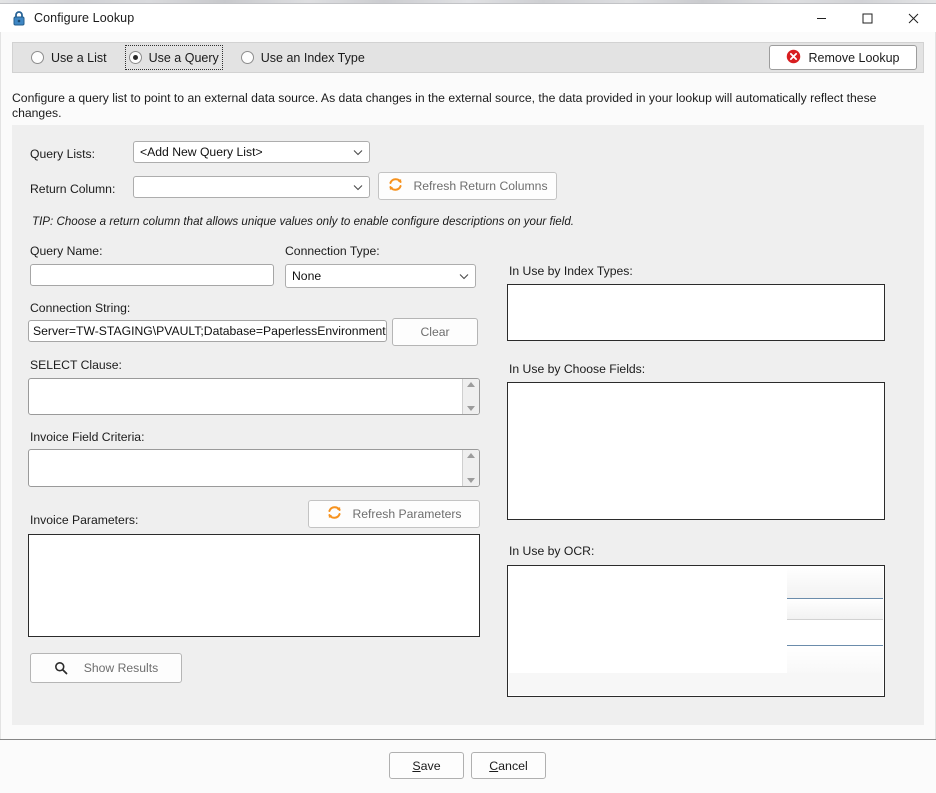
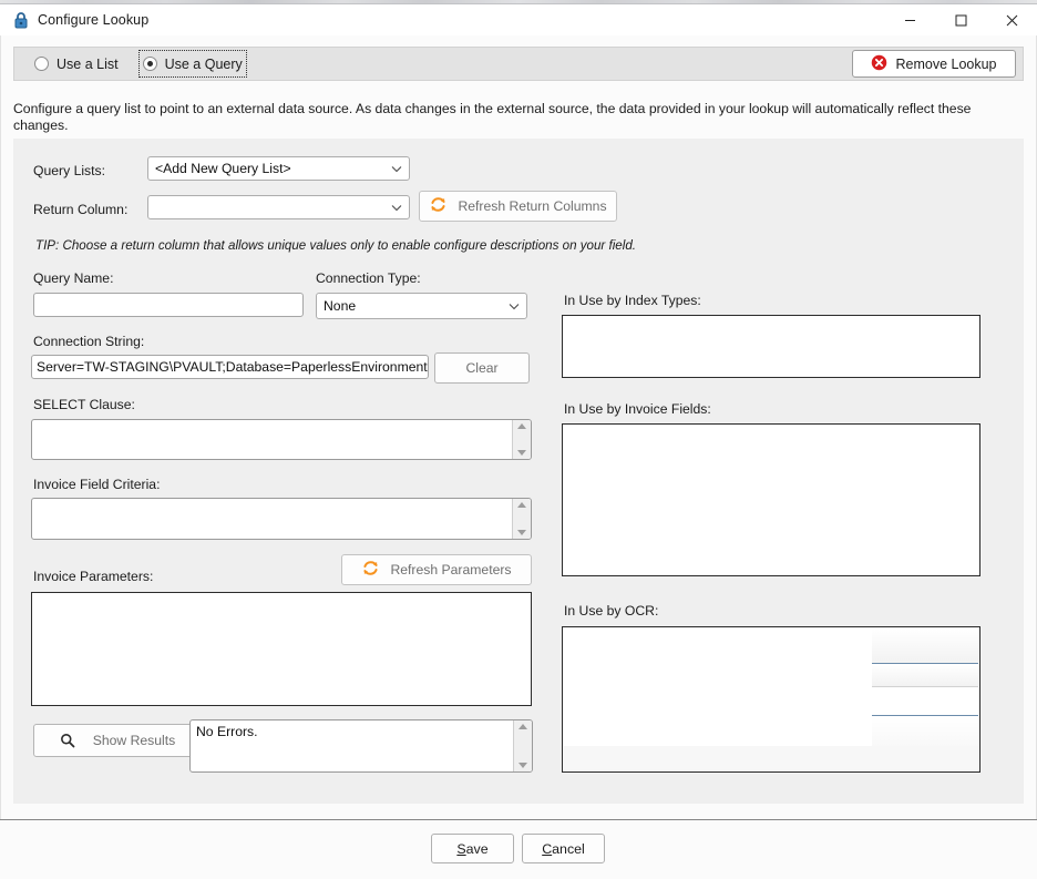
  Configure Lookup
  Use a List
  Use a Query
- Use an Index Type
  Remove Lookup
  Configure a query list to point to an external data source. As data changes in the external source, the data provided in your lookup will automatically reflect these changes.
  Query Lists:
  <Add New Query List>
  Return Column:
  Refresh Return Columns
  TIP: Choose a return column that allows unique values only to enable configure descriptions on your field.
  Query Name:
  Connection Type:
  None
  Connection String:
  Server=TW-STAGING\PVAULT;Database=PaperlessEnvironment
  Clear
  SELECT Clause:
  Invoice Field Criteria:
  Invoice Parameters:
  Refresh Parameters
  Show Results
+ No Errors.
  In Use by Index Types:
- In Use by Choose Fields:
+ In Use by Invoice Fields:
  In Use by OCR:
  S
  ave
  C
  ancel
